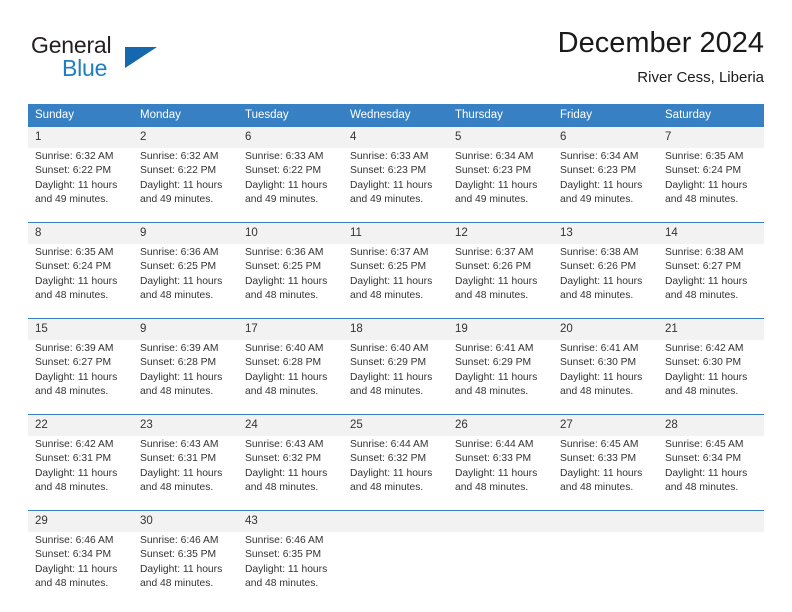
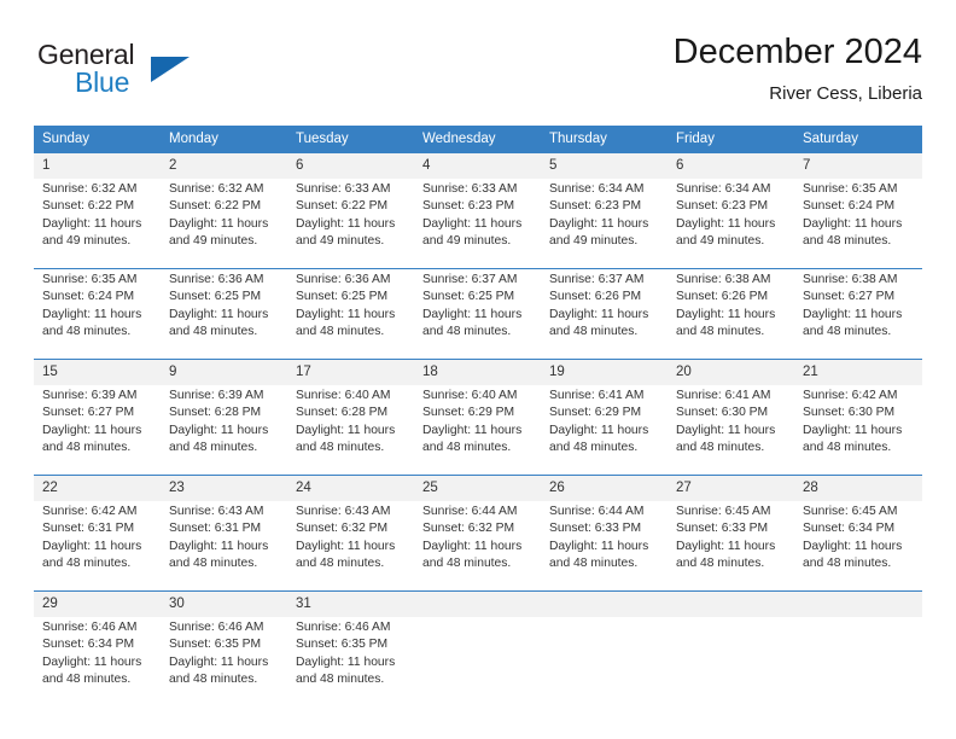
  General
  Blue
  December 2024
  River Cess, Liberia
  Sunday	Monday	Tuesday	Wednesday	Thursday	Friday	Saturday
  1	2	6	4	5	6	7
  Sunrise: 6:32 AM Sunset: 6:22 PM Daylight: 11 hours and 49 minutes.	Sunrise: 6:32 AM Sunset: 6:22 PM Daylight: 11 hours and 49 minutes.	Sunrise: 6:33 AM Sunset: 6:22 PM Daylight: 11 hours and 49 minutes.	Sunrise: 6:33 AM Sunset: 6:23 PM Daylight: 11 hours and 49 minutes.	Sunrise: 6:34 AM Sunset: 6:23 PM Daylight: 11 hours and 49 minutes.	Sunrise: 6:34 AM Sunset: 6:23 PM Daylight: 11 hours and 49 minutes.	Sunrise: 6:35 AM Sunset: 6:24 PM Daylight: 11 hours and 48 minutes.
- 8	9	10	11	12	13	14
  Sunrise: 6:35 AM Sunset: 6:24 PM Daylight: 11 hours and 48 minutes.	Sunrise: 6:36 AM Sunset: 6:25 PM Daylight: 11 hours and 48 minutes.	Sunrise: 6:36 AM Sunset: 6:25 PM Daylight: 11 hours and 48 minutes.	Sunrise: 6:37 AM Sunset: 6:25 PM Daylight: 11 hours and 48 minutes.	Sunrise: 6:37 AM Sunset: 6:26 PM Daylight: 11 hours and 48 minutes.	Sunrise: 6:38 AM Sunset: 6:26 PM Daylight: 11 hours and 48 minutes.	Sunrise: 6:38 AM Sunset: 6:27 PM Daylight: 11 hours and 48 minutes.
  15	9	17	18	19	20	21
  Sunrise: 6:39 AM Sunset: 6:27 PM Daylight: 11 hours and 48 minutes.	Sunrise: 6:39 AM Sunset: 6:28 PM Daylight: 11 hours and 48 minutes.	Sunrise: 6:40 AM Sunset: 6:28 PM Daylight: 11 hours and 48 minutes.	Sunrise: 6:40 AM Sunset: 6:29 PM Daylight: 11 hours and 48 minutes.	Sunrise: 6:41 AM Sunset: 6:29 PM Daylight: 11 hours and 48 minutes.	Sunrise: 6:41 AM Sunset: 6:30 PM Daylight: 11 hours and 48 minutes.	Sunrise: 6:42 AM Sunset: 6:30 PM Daylight: 11 hours and 48 minutes.
  22	23	24	25	26	27	28
  Sunrise: 6:42 AM Sunset: 6:31 PM Daylight: 11 hours and 48 minutes.	Sunrise: 6:43 AM Sunset: 6:31 PM Daylight: 11 hours and 48 minutes.	Sunrise: 6:43 AM Sunset: 6:32 PM Daylight: 11 hours and 48 minutes.	Sunrise: 6:44 AM Sunset: 6:32 PM Daylight: 11 hours and 48 minutes.	Sunrise: 6:44 AM Sunset: 6:33 PM Daylight: 11 hours and 48 minutes.	Sunrise: 6:45 AM Sunset: 6:33 PM Daylight: 11 hours and 48 minutes.	Sunrise: 6:45 AM Sunset: 6:34 PM Daylight: 11 hours and 48 minutes.
- 29	30	43
+ 29	30	31
  Sunrise: 6:46 AM Sunset: 6:34 PM Daylight: 11 hours and 48 minutes.	Sunrise: 6:46 AM Sunset: 6:35 PM Daylight: 11 hours and 48 minutes.	Sunrise: 6:46 AM Sunset: 6:35 PM Daylight: 11 hours and 48 minutes.
